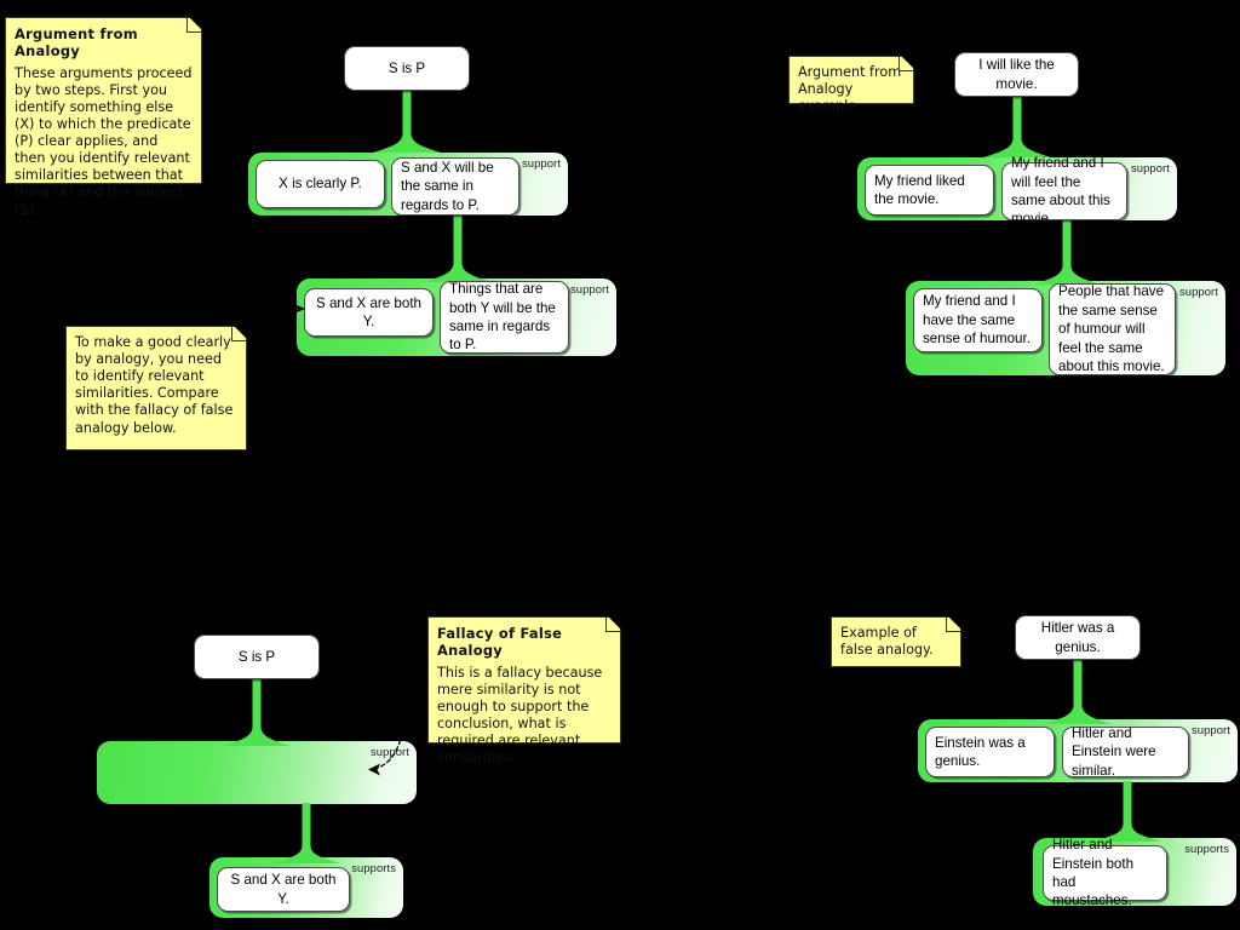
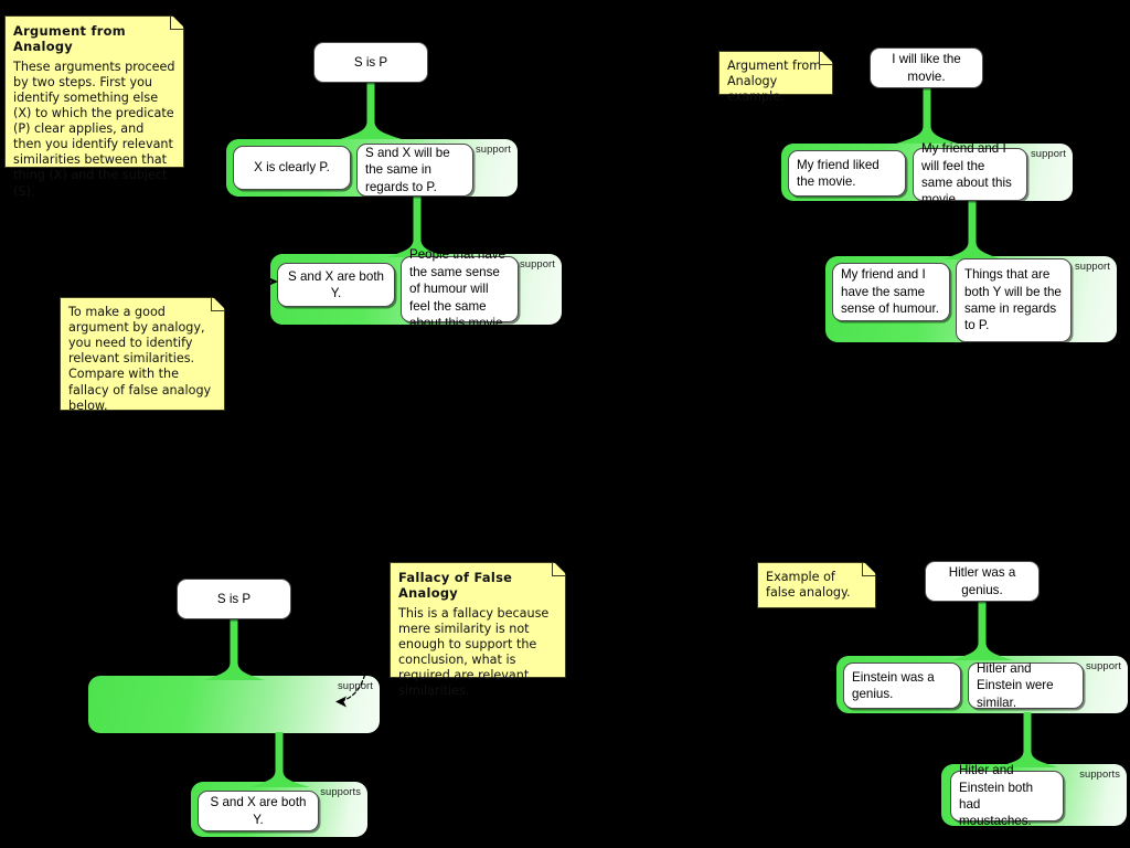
  Argument from Analogy
  These arguments proceed by two steps. First you identify something else (X) to which the predicate (P) clear applies, and then you identify relevant similarities between that
- To make a good clearly by analogy, you need to identify relevant similarities. Compare with the fallacy of false analogy below.
+ To make a good argument by analogy, you need to identify relevant similarities. Compare with the fallacy of false analogy below.
  Argument from Analogy example.
  Fallacy of False Analogy
  This is a fallacy because mere similarity is not enough to support the conclusion, what is required are relevant
  Example of false analogy.
  S is P
  support
  X is clearly P.
  S and X will be the same in regards to P.
  support
  S and X are both Y.
- Things that are both Y will be the same in regards to P.
+ People that have the same sense of humour will feel the same about this movie.
  I will like the movie.
  support
  My friend liked the movie.
  My friend and I will feel the same about this movie.
  support
  My friend and I have the same sense of humour.
- People that have the same sense of humour will feel the same about this movie.
+ Things that are both Y will be the same in regards to P.
  S is P
  support
  supports
  S and X are both Y.
  Hitler was a genius.
  support
  Einstein was a genius.
  Hitler and Einstein were similar.
  supports
  Hitler and Einstein both had moustaches.
